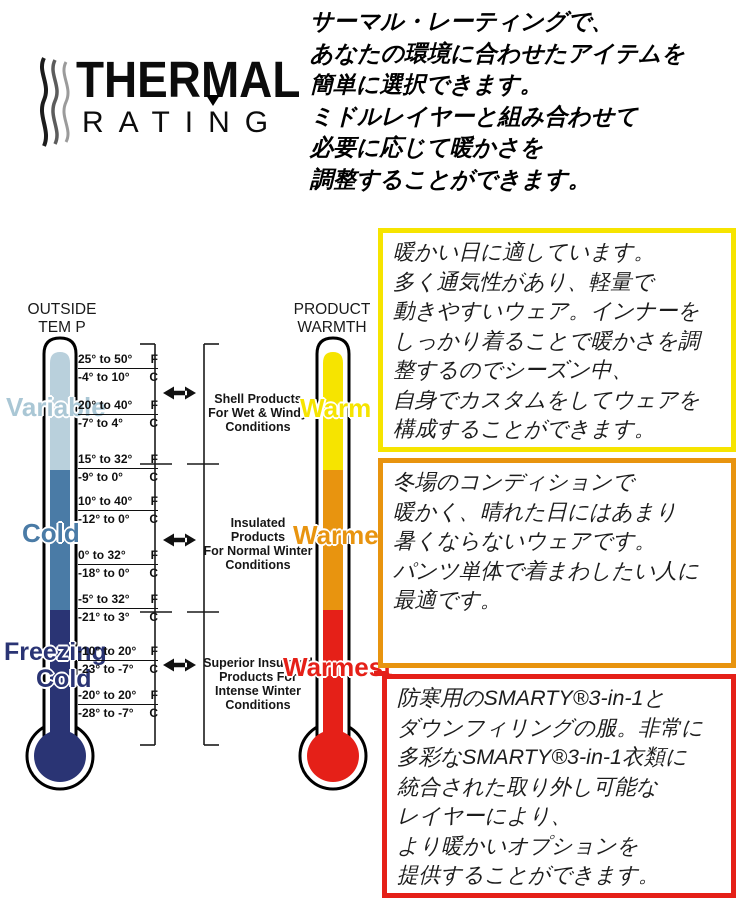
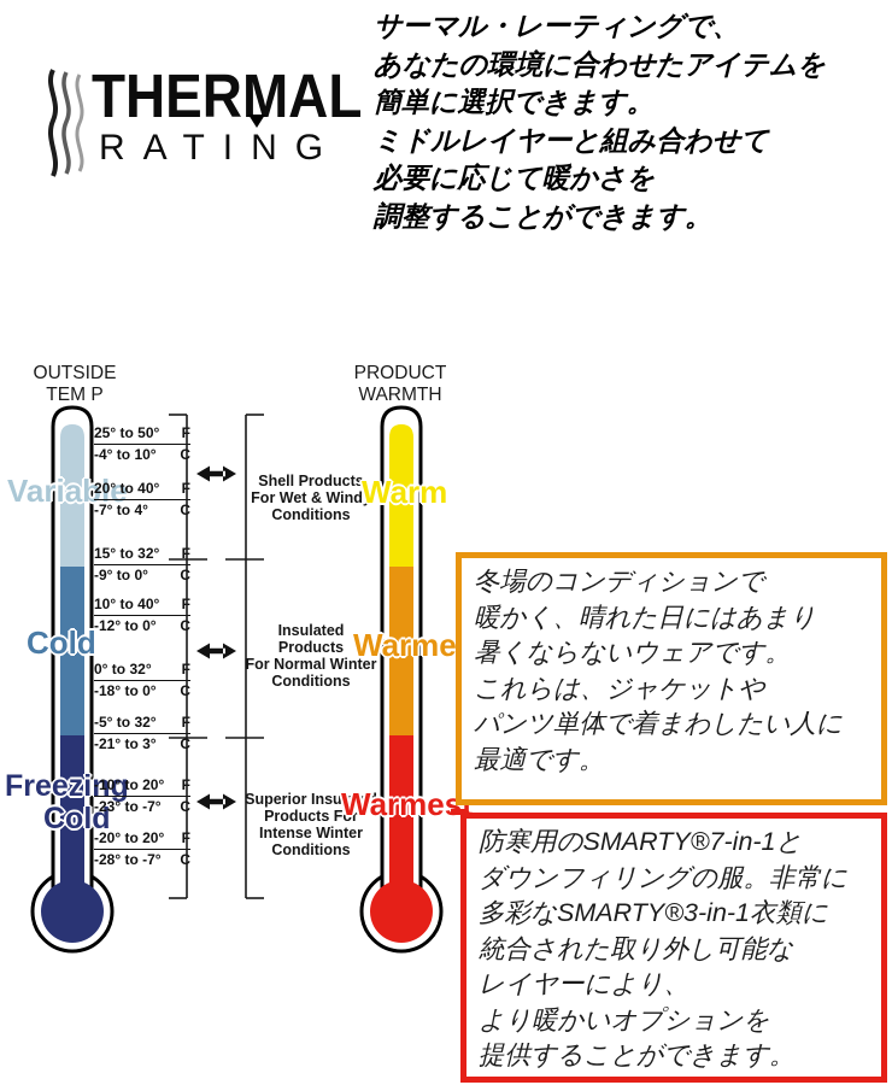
  THERMAL
  RATING
  サーマル・レーティングで、
  あなたの環境に合わせたアイテムを
  簡単に選択できます。
  ミドルレイヤーと組み合わせて
  必要に応じて暖かさを
  調整することができます。
  OUTSIDE
  TEM P
  PRODUCT
  WARMTH
  Variable
  Cold
  Freezing
  Cold
  25° to 50°
  -4° to 10°
  C
  20° to 40°
  -7° to 4°
  C
  15° to 32°
  -9° to 0°
  C
  10° to 40°
  -12° to 0°
  C
  0° to 32°
  -18° to 0°
  C
  -5° to 32°
  -21° to 3°
  C
  -10° to 20°
  -23° to -7°
  C
  -20° to 20°
  -28° to -7°
  C
  Shell Products
  For Wet & Windy
  Conditions
  Insulated Products
  For Normal Winter
  Conditions
  Superior Insulated
  Products For
  Intense Winter
  Conditions
  Warm
  Warme
  Warmes
- 暖かい日に適しています。
- 多く通気性があり、軽量で
- 動きやすいウェア。インナーを
- しっかり着ることで暖かさを調
- 整するのでシーズン中、
- 自身でカスタムをしてウェアを
- 構成することができます。
  冬場のコンディションで
  暖かく、晴れた日にはあまり
  暑くならないウェアです。
+ これらは、ジャケットや
  パンツ単体で着まわしたい人に
  最適です。
- 防寒用のSMARTY®3-in-1と
+ 防寒用のSMARTY®7-in-1と
  ダウンフィリングの服。非常に
  多彩なSMARTY®3-in-1衣類に
  統合された取り外し可能な
  レイヤーにより、
  より暖かいオプションを
  提供することができます。
